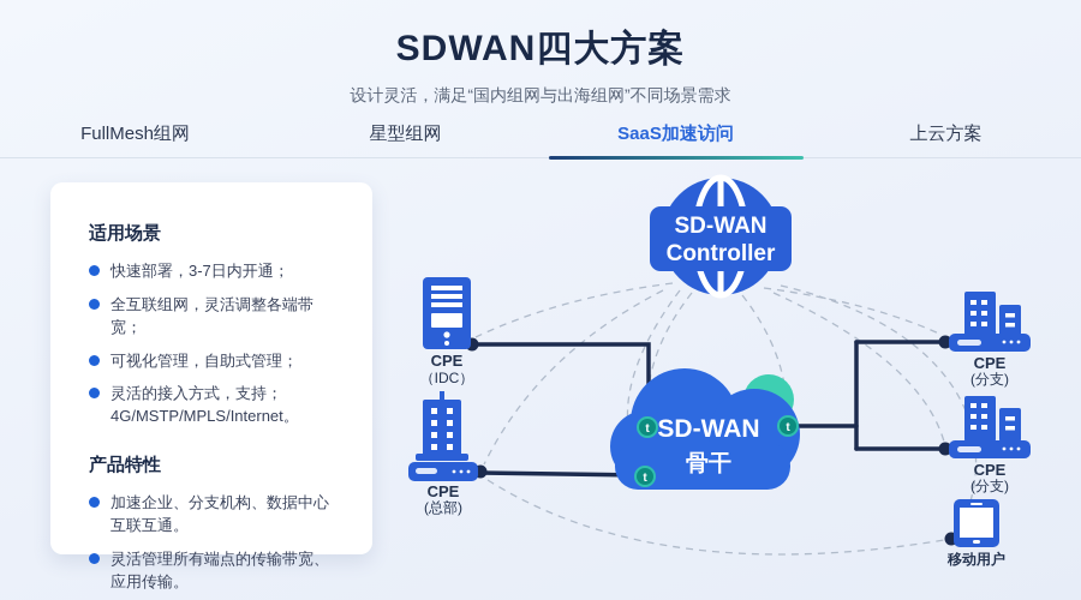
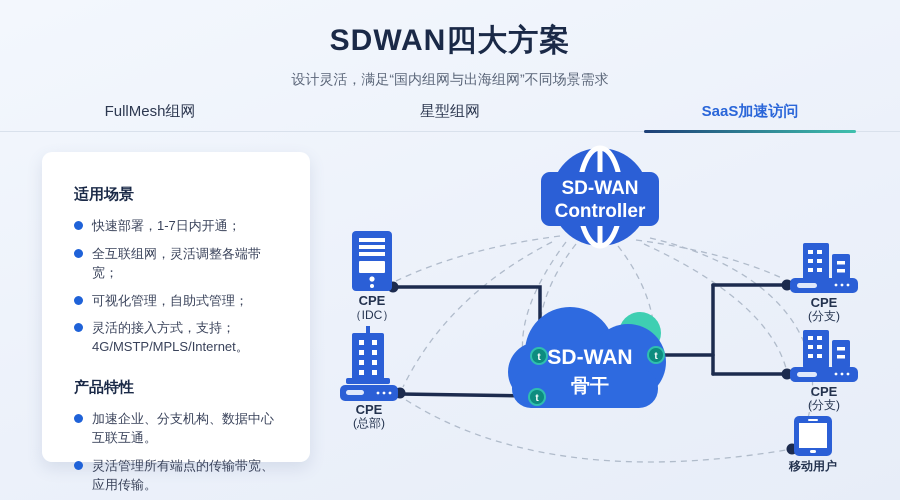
  SDWAN四大方案
  设计灵活，满足“国内组网与出海组网”不同场景需求
  FullMesh组网
  星型组网
  SaaS加速访问
- 上云方案
  适用场景
- 快速部署，3-7日内开通；
+ 快速部署，1-7日内开通；
  全互联组网，灵活调整各端带宽；
  可视化管理，自助式管理；
  灵活的接入方式，支持；4G/MSTP/MPLS/Internet。
  产品特性
  加速企业、分支机构、数据中心互联互通。
  灵活管理所有端点的传输带宽、应用传输。
  SD-WAN
  Controller
  SD-WAN
  骨干
  t
  t
  t
  CPE
  （IDC）
  CPE
  (总部)
  CPE
  (分支)
  CPE
  (分支)
  移动用户
